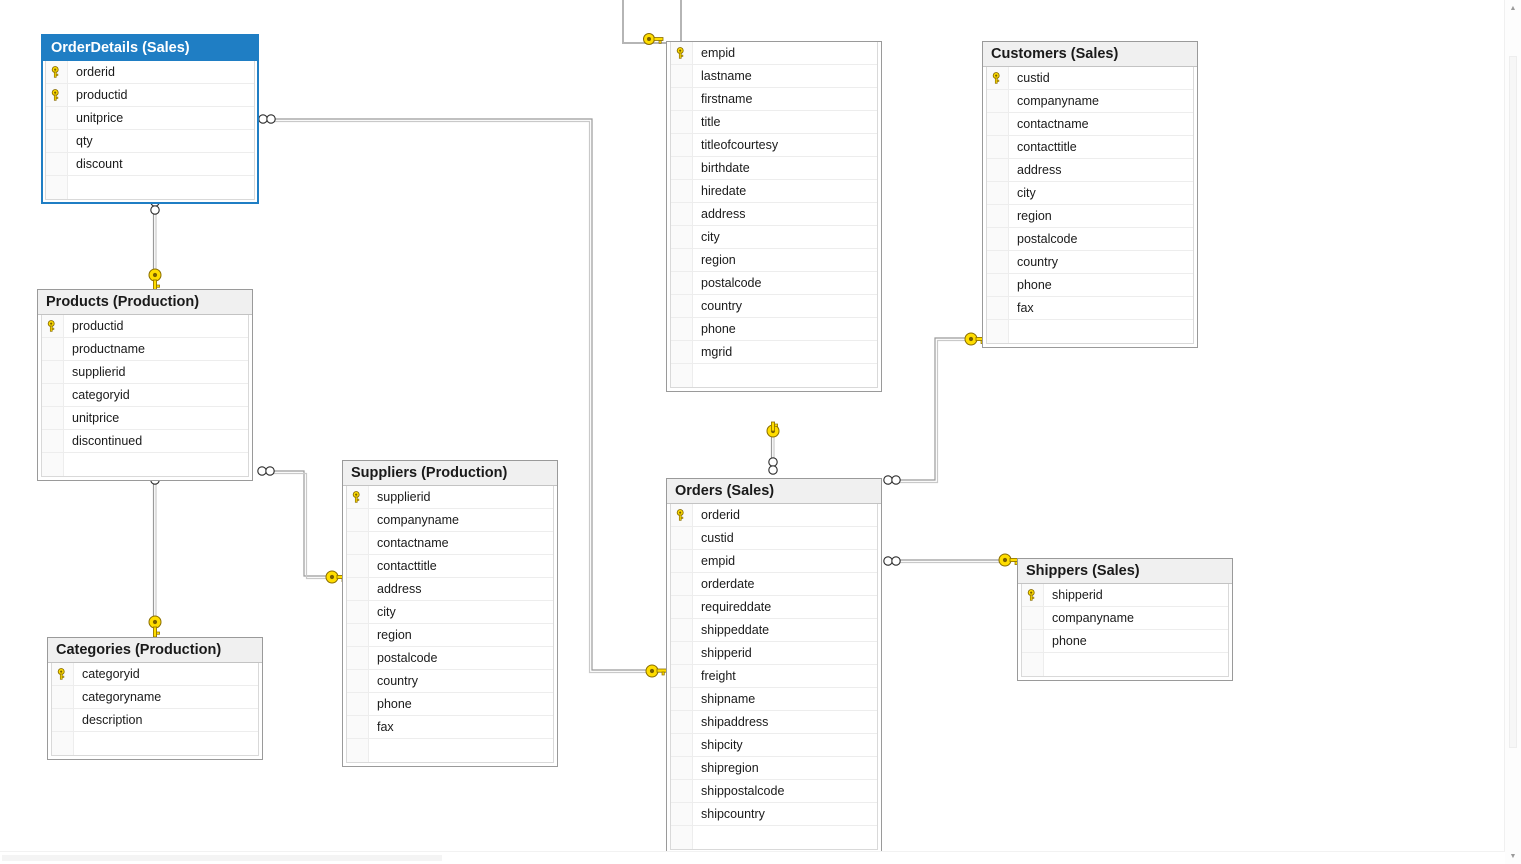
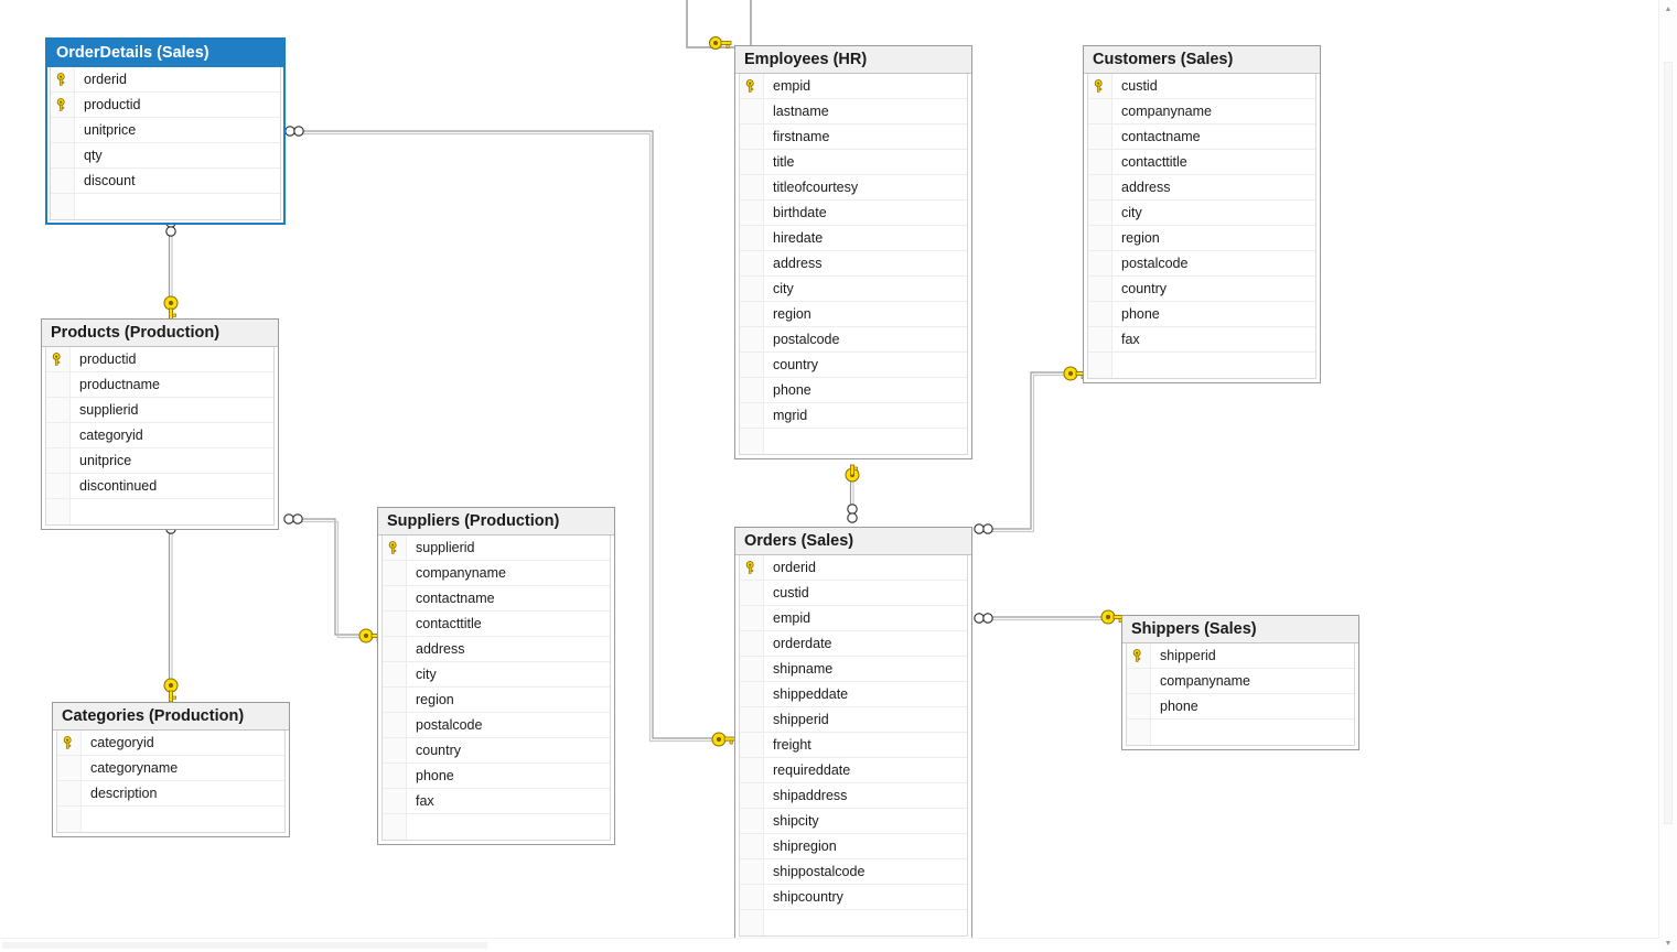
  OrderDetails (Sales)
  orderid
  productid
  unitprice
  qty
  discount
  Products (Production)
  productid
  productname
  supplierid
  categoryid
  unitprice
  discontinued
  Categories (Production)
  categoryid
  categoryname
  description
  Suppliers (Production)
  supplierid
  companyname
  contactname
  contacttitle
  address
  city
  region
  postalcode
  country
  phone
  fax
+ Employees (HR)
  empid
  lastname
  firstname
  title
  titleofcourtesy
  birthdate
  hiredate
  address
  city
  region
  postalcode
  country
  phone
  mgrid
  Orders (Sales)
  orderid
  custid
  empid
  orderdate
- requireddate
+ shipname
  shippeddate
  shipperid
  freight
- shipname
+ requireddate
  shipaddress
  shipcity
  shipregion
  shippostalcode
  shipcountry
  Customers (Sales)
  custid
  companyname
  contactname
  contacttitle
  address
  city
  region
  postalcode
  country
  phone
  fax
  Shippers (Sales)
  shipperid
  companyname
  phone
